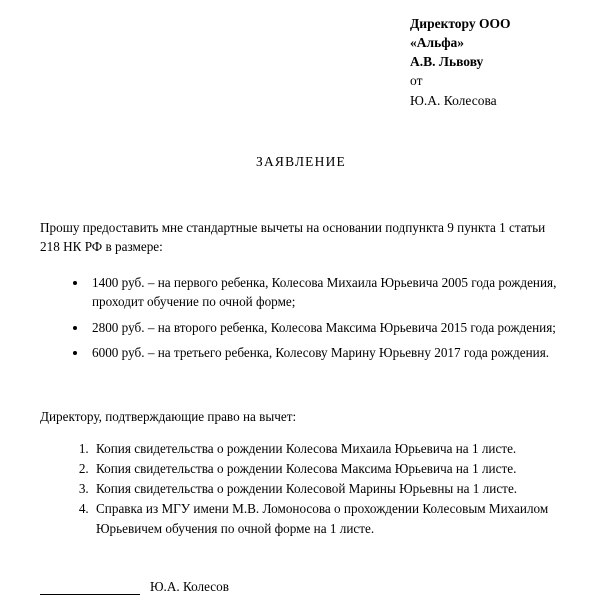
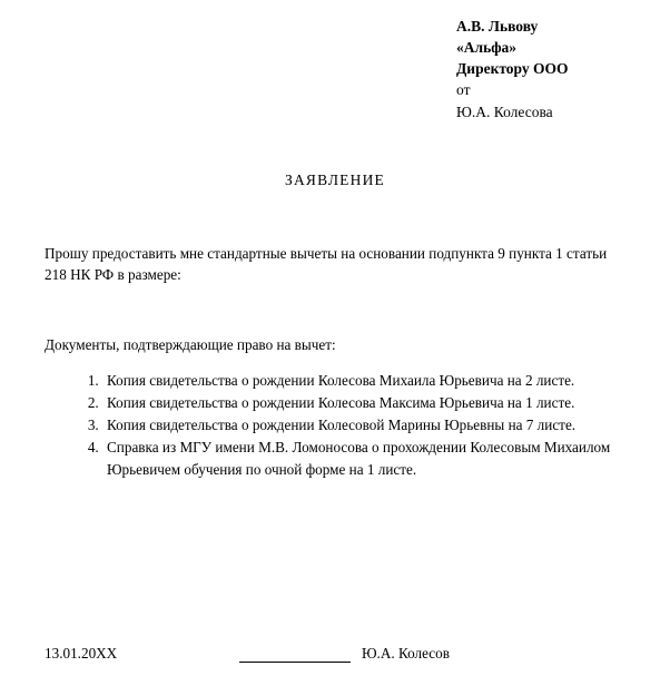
- Директору ООО
+ А.В. Львову
  «Альфа»
- А.В. Львову
+ Директору ООО
  от
  Ю.А. Колесова
  ЗАЯВЛЕНИЕ
  Прошу предоставить мне стандартные вычеты на основании подпункта 9 пункта 1 статьи 218 НК РФ в размере:
- 1400 руб. – на первого ребенка, Колесова Михаила Юрьевича 2005 года рождения, проходит обучение по очной форме;
- 2800 руб. – на второго ребенка, Колесова Максима Юрьевича 2015 года рождения;
- 6000 руб. – на третьего ребенка, Колесову Марину Юрьевну 2017 года рождения.
- Директору, подтверждающие право на вычет:
+ Документы, подтверждающие право на вычет:
- Копия свидетельства о рождении Колесова Михаила Юрьевича на 1 листе.
+ Копия свидетельства о рождении Колесова Михаила Юрьевича на 2 листе.
  Копия свидетельства о рождении Колесова Максима Юрьевича на 1 листе.
- Копия свидетельства о рождении Колесовой Марины Юрьевны на 1 листе.
+ Копия свидетельства о рождении Колесовой Марины Юрьевны на 7 листе.
  Справка из МГУ имени М.В. Ломоносова о прохождении Колесовым Михаилом Юрьевичем обучения по очной форме на 1 листе.
+ 13.01.20ХХ
  Ю.А. Колесов
